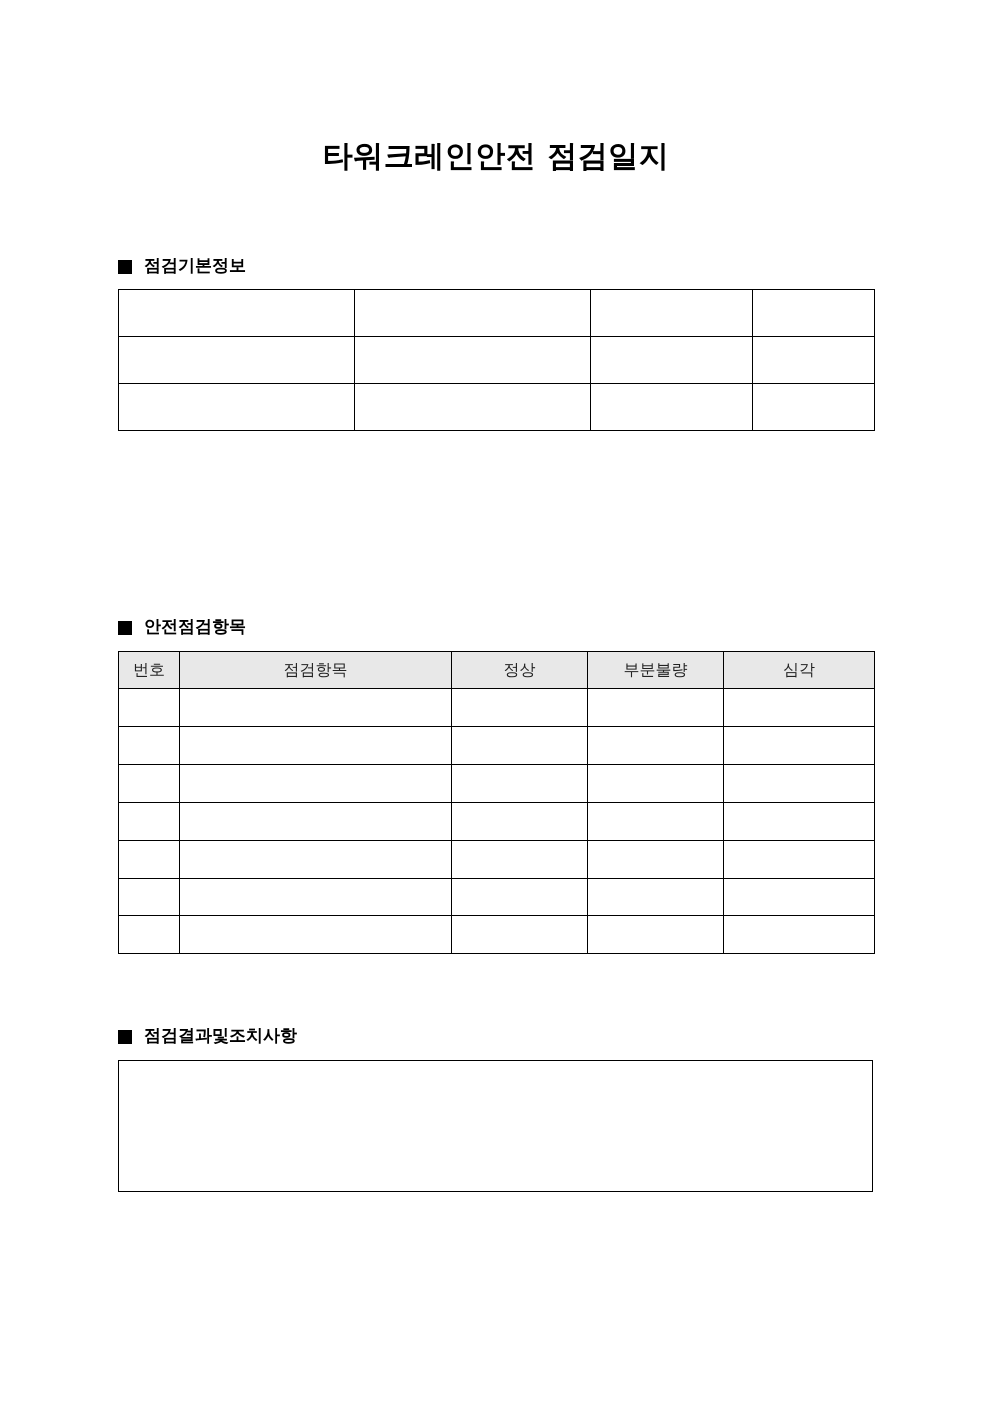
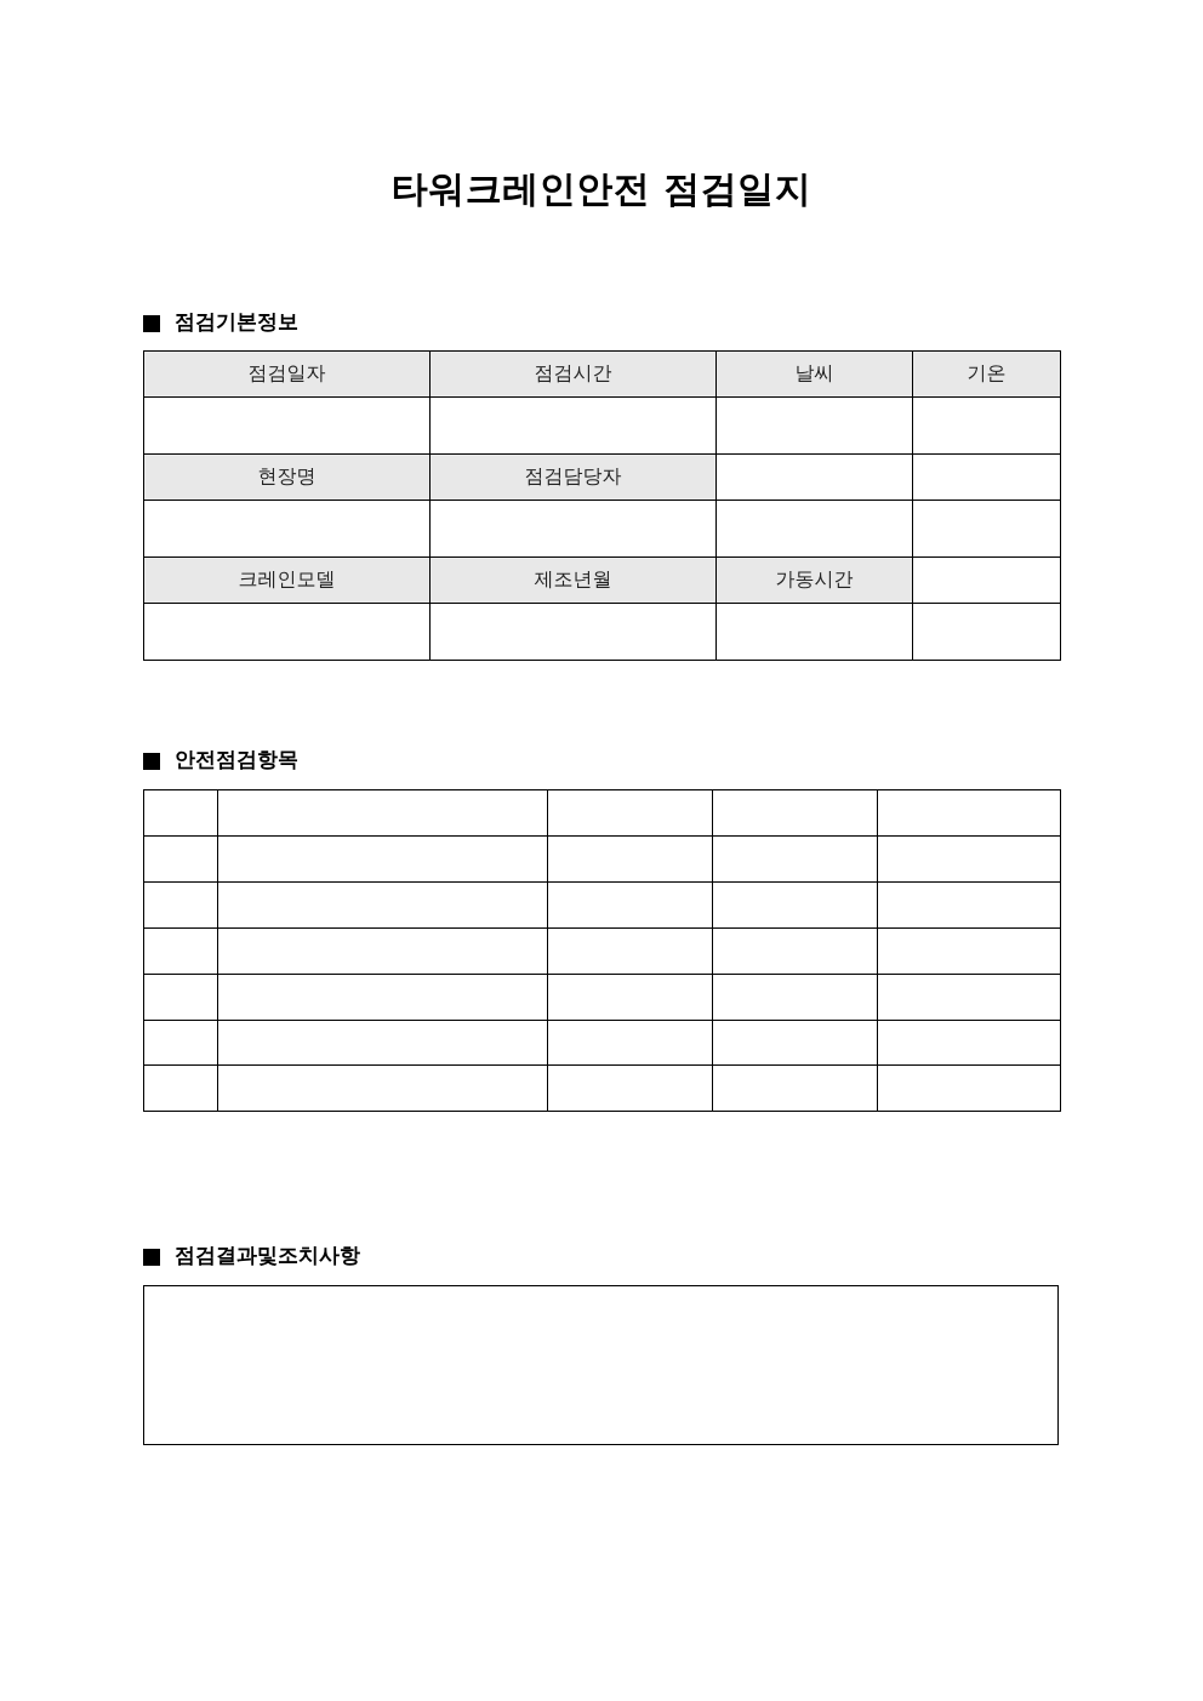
  타워크레인안전 점검일지
  점검기본정보
+ 점검일자	점검시간	날씨	기온
+ 현장명	점검담당자
+ 크레인모델	제조년월	가동시간
  안전점검항목
- 번호	점검항목	정상	부분불량	심각
  점검결과및조치사항
